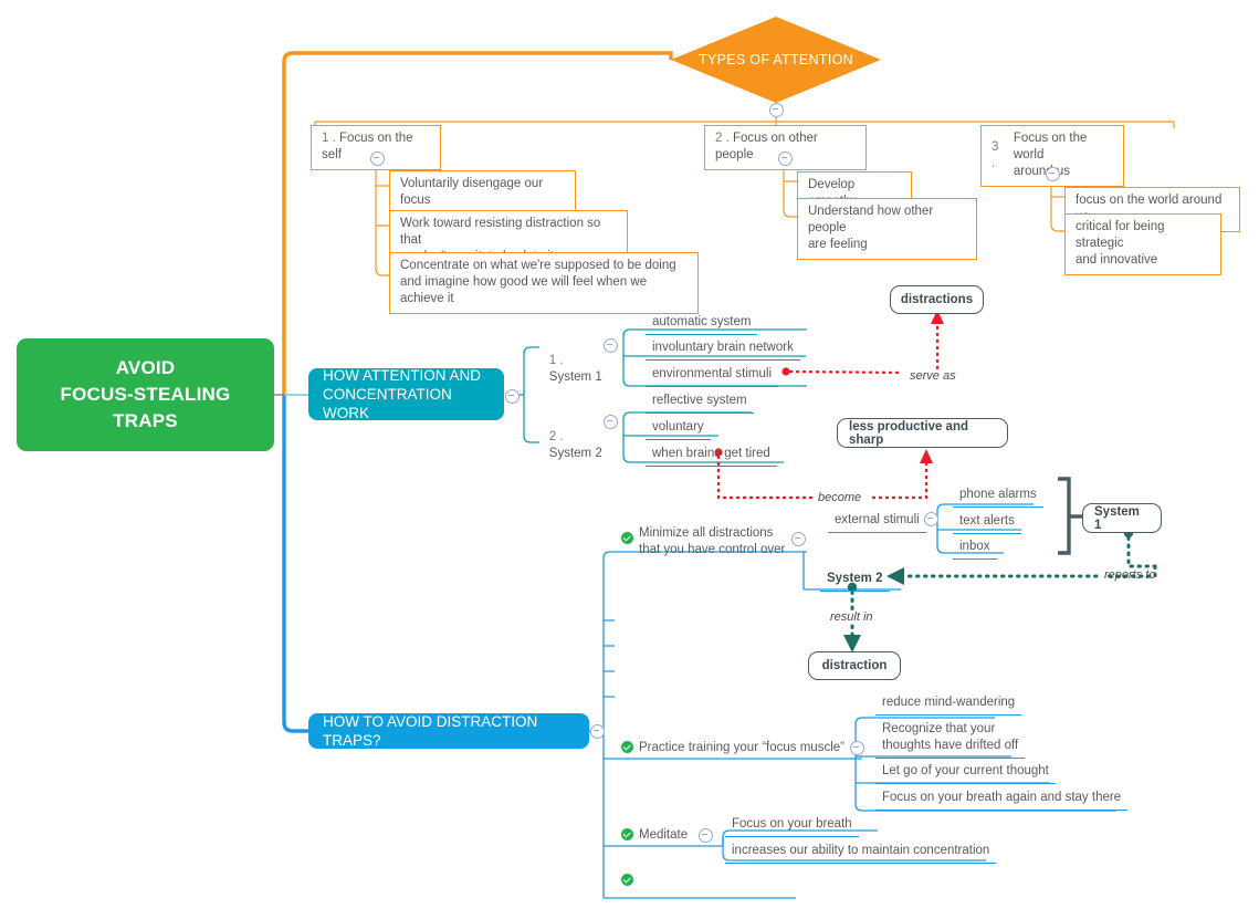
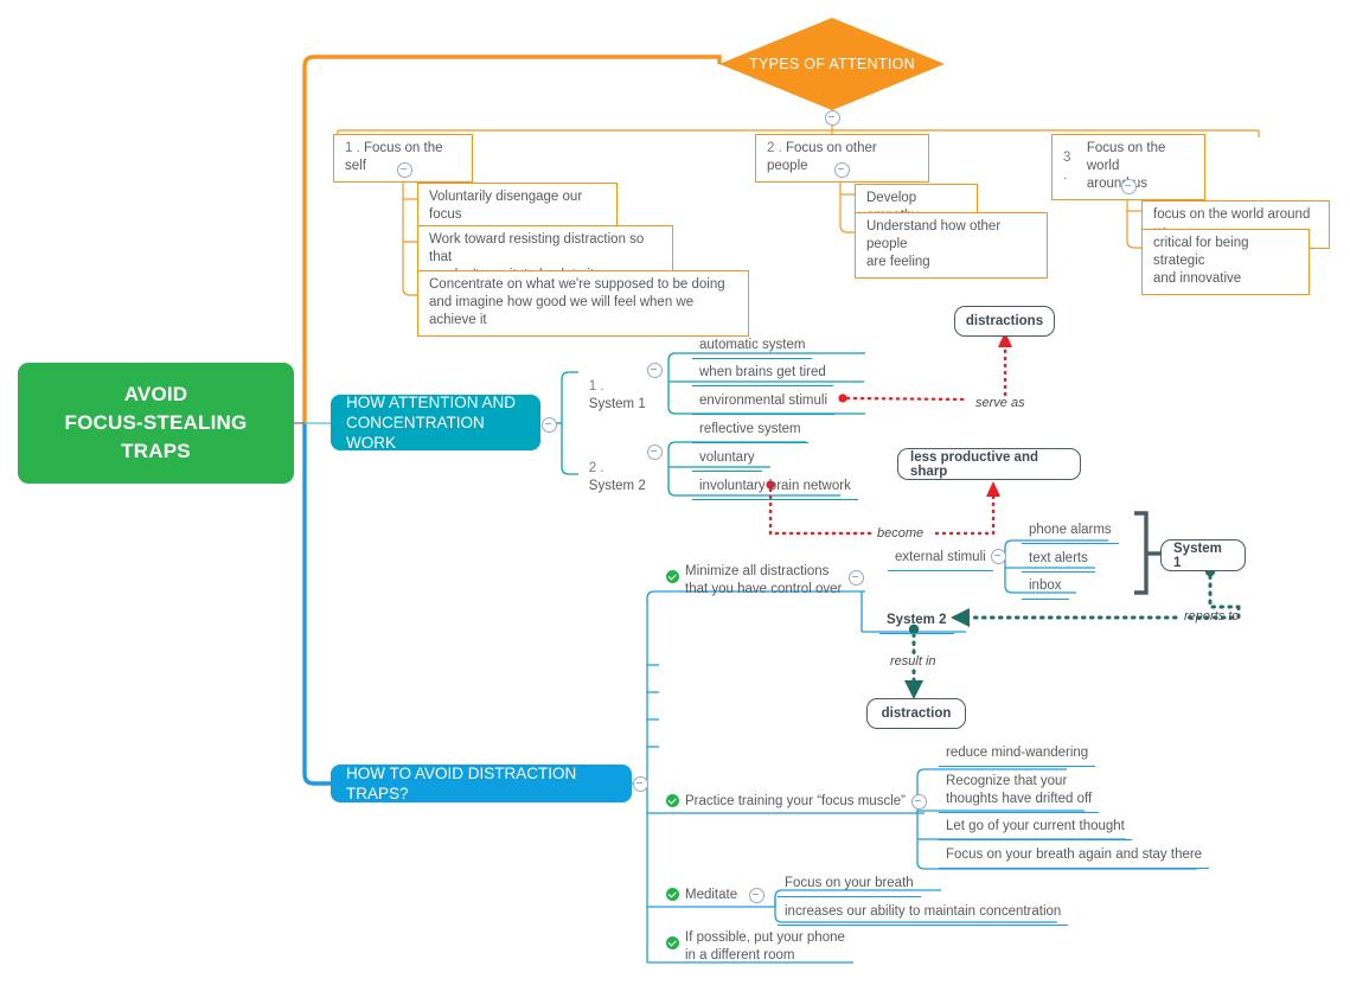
  AVOID
  FOCUS-STEALING
  TRAPS
  TYPES OF ATTENTION
  1 . Focus on the self
  Voluntarily disengage our focus
  Work toward resisting distraction so that
  Concentrate on what we're supposed to be doing
  and imagine how good we will feel when we achieve it
  2 . Focus on other people
  Understand how other people
  are feeling
  3 .
  Focus on the world
  aroun us
  focus on the world around
  critical for being strategic
  and innovative
  HOW ATTENTION AND
  CONCENTRATION WORK
  1 . System 1
  automatic system
- involuntary brain network
+ when brains get tired
  environmental stimuli
  2 . System 2
  reflective system
  voluntary
- when brains get tired
+ involuntary brain network
  distractions
  less productive and sharp
  System 1
  distraction
  serve as
  become
  reports to
  result in
  HOW TO AVOID DISTRACTION TRAPS?
  Minimize all distractions
  that you have control over
  external stimuli
  System 2
  phone alarms
  text alerts
  inbox
  Practice training your “focus muscle”
  reduce mind-wandering
  Recognize that your
  thoughts have drifted off
  Let go of your current thought
  Focus on your breath again and stay there
  Meditate
  Focus on your breath
  increases our ability to maintain concentration
+ If possible, put your phone
+ in a different room
